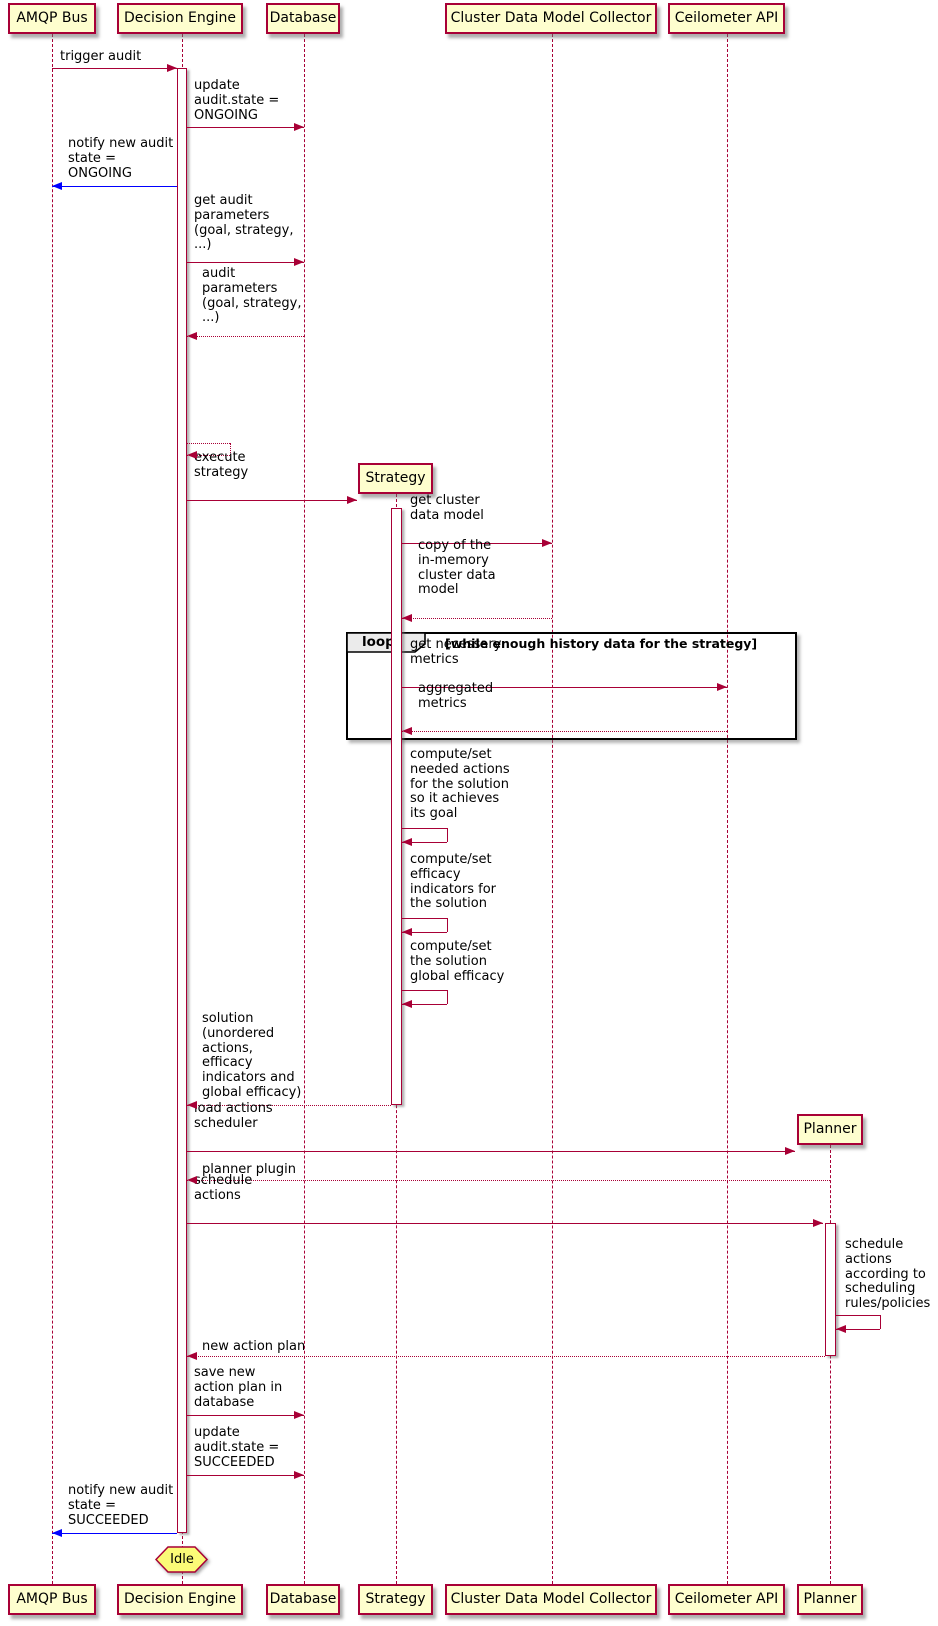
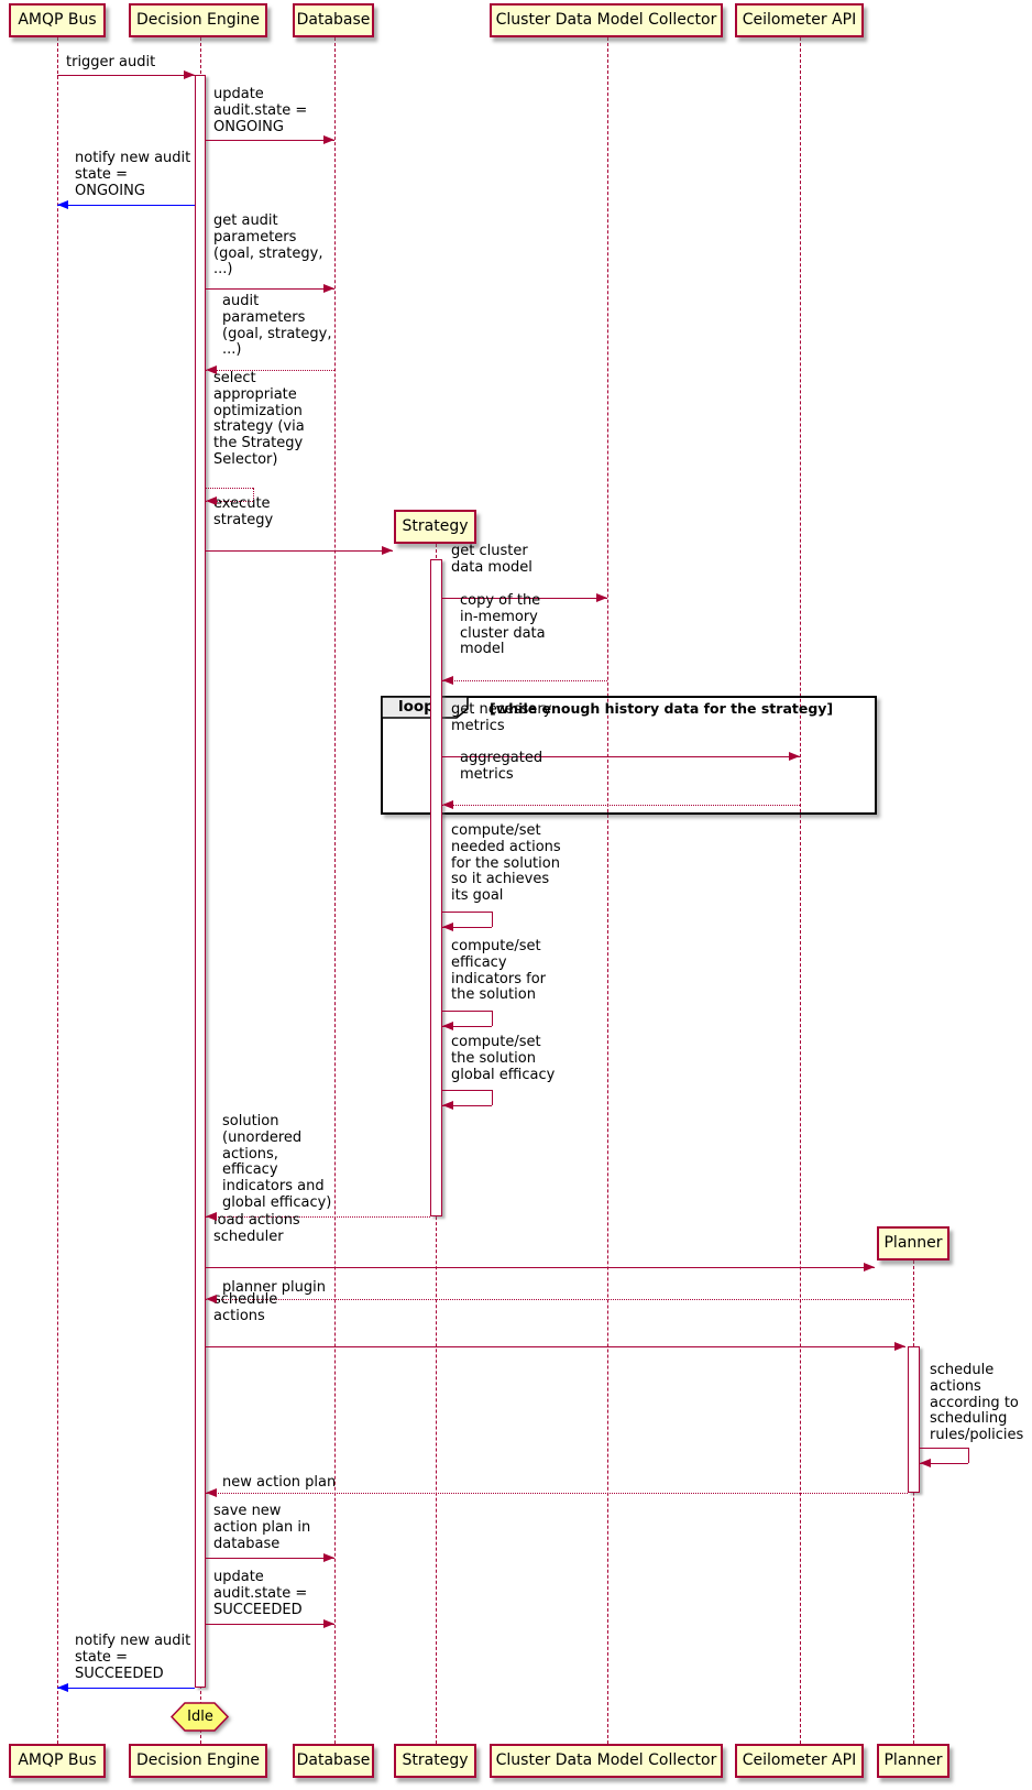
  loop
  [while enough history data for the strategy]
  Idle
  AMQP Bus
  AMQP Bus
  Decision Engine
  Decision Engine
  Database
  Database
  Strategy
  Strategy
  Cluster Data Model Collector
  Cluster Data Model Collector
  Ceilometer API
  Ceilometer API
  Planner
  Planner
  trigger audit
  update
  audit.state =
  ONGOING
  notify new audit
  state =
  ONGOING
  get audit
  parameters
  (goal, strategy,
  ...)
  audit
  parameters
  (goal, strategy,
  ...)
+ select
+ appropriate
+ optimization
+ strategy (via
+ the Strategy
+ Selector)
  execute
  strategy
  get cluster
  data model
  copy of the
  in-memory
  cluster data
  model
  get necessary
  metrics
  aggregated
  metrics
  compute/set
  needed actions
  for the solution
  so it achieves
  its goal
  compute/set
  efficacy
  indicators for
  the solution
  compute/set
  the solution
  global efficacy
  solution
  (unordered
  actions,
  efficacy
  indicators and
  global efficacy)
  load actions
  scheduler
  planner plugin
  schedule
  actions
  schedule
  actions
  according to
  scheduling
  rules/policies
  new action plan
  save new
  action plan in
  database
  update
  audit.state =
  SUCCEEDED
  notify new audit
  state =
  SUCCEEDED
